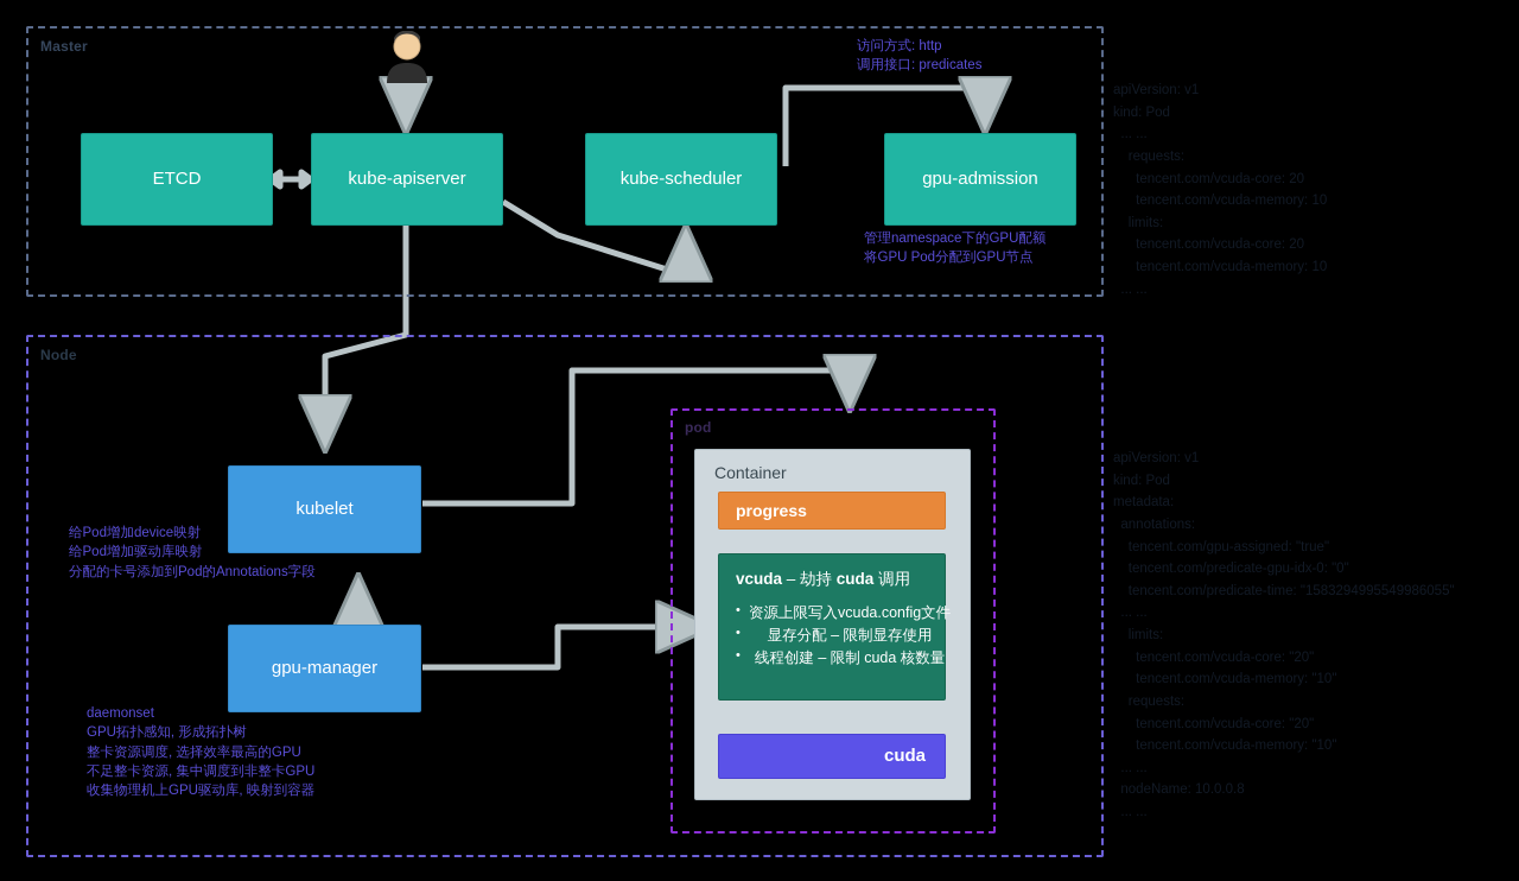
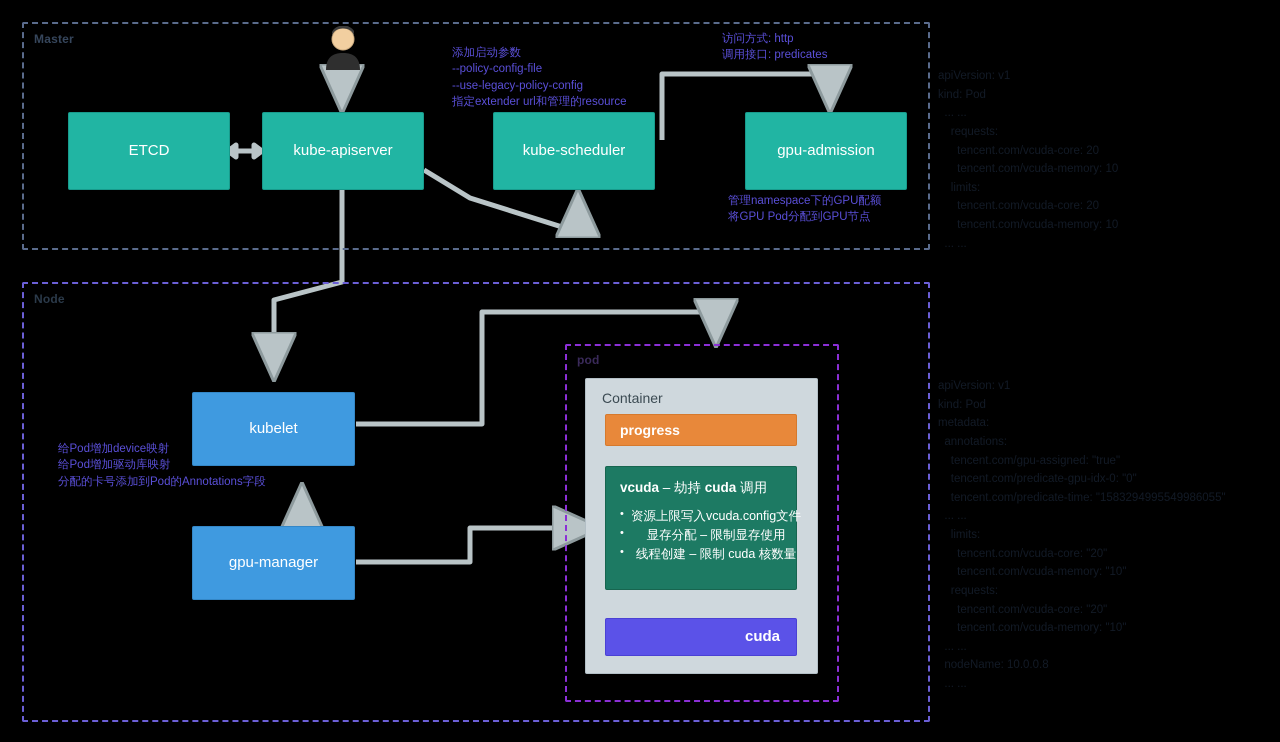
  Master
  ETCD
  kube-apiserver
  kube-scheduler
  gpu-admission
+ 添加启动参数
+ --policy-config-file
+ --use-legacy-policy-config
+ 指定extender url和管理的resource
  访问方式: http
  调用接口: predicates
  管理namespace下的GPU配额
  将GPU Pod分配到GPU节点
  Node
  kubelet
  gpu-manager
  给Pod增加device映射
  给Pod增加驱动库映射
  分配的卡号添加到Pod的Annotations字段
- daemonset
- GPU拓扑感知, 形成拓扑树
- 整卡资源调度, 选择效率最高的GPU
- 不足整卡资源, 集中调度到非整卡GPU
- 收集物理机上GPU驱动库, 映射到容器
  pod
  Container
  progress
  vcuda – 劫持 cuda 调用
  资源上限写入vcuda.config文件
  显存分配 – 限制显存使用
  线程创建 – 限制 cuda 核数量
  cuda
  apiVersion: v1
  kind: Pod
  ... ...
  requests:
  tencent.com/vcuda-core: 20
  tencent.com/vcuda-memory: 10
  limits:
  tencent.com/vcuda-core: 20
  tencent.com/vcuda-memory: 10
  ... ...
  apiVersion: v1
  kind: Pod
  metadata:
  annotations:
  tencent.com/gpu-assigned: "true"
  tencent.com/predicate-gpu-idx-0: "0"
  tencent.com/predicate-time: "1583294995549986055"
  ... ...
  limits:
  tencent.com/vcuda-core: "20"
  tencent.com/vcuda-memory: "10"
  requests:
  tencent.com/vcuda-core: "20"
  tencent.com/vcuda-memory: "10"
  ... ...
  nodeName: 10.0.0.8
  ... ...
